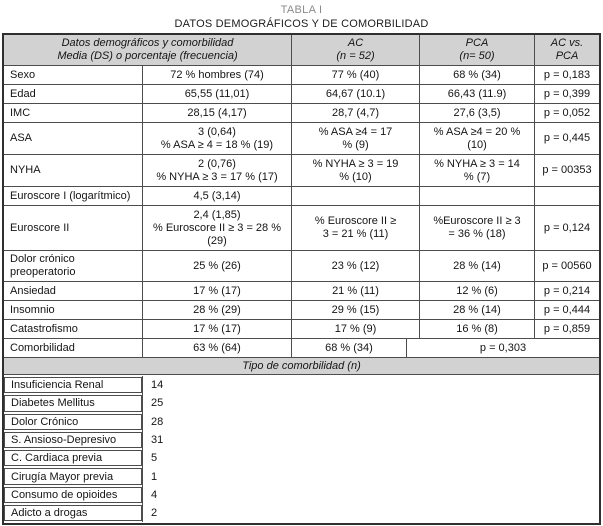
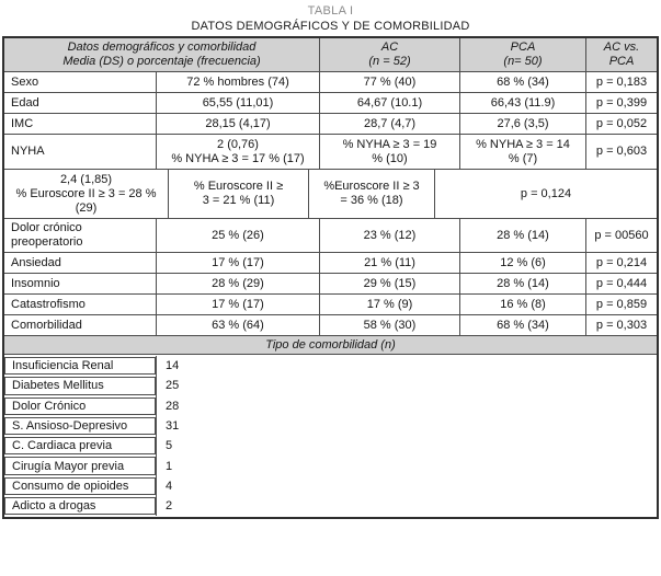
  TABLA I
  DATOS DEMOGRÁFICOS Y DE COMORBILIDAD
  Datos demográficos y comorbilidad
  Media (DS) o porcentaje (frecuencia)
  AC
  (n = 52)
  PCA
  (n= 50)
  AC vs. PCA
  Sexo
  72 % hombres (74)
  77 % (40)
  68 % (34)
  p = 0,183
  Edad
  65,55 (11,01)
  64,67 (10.1)
  66,43 (11.9)
  p = 0,399
  IMC
  28,15 (4,17)
  28,7 (4,7)
  27,6 (3,5)
  p = 0,052
- ASA
- 3 (0,64)
- % ASA ≥ 4 = 18 % (19)
- % ASA ≥4 = 17
- % (9)
- % ASA ≥4 = 20 %
- (10)
- p = 0,445
  NYHA
  2 (0,76)
  % NYHA ≥ 3 = 17 % (17)
  % NYHA ≥ 3 = 19
  % (10)
  % NYHA ≥ 3 = 14
  % (7)
- p = 00353
+ p = 0,603
- Euroscore I (logarítmico)
- 4,5 (3,14)
- Euroscore II
  2,4 (1,85)
  % Euroscore II ≥ 3 = 28 %
  (29)
  % Euroscore II ≥
  3 = 21 % (11)
  %Euroscore II ≥ 3
  = 36 % (18)
  p = 0,124
  Dolor crónico
  preoperatorio
  25 % (26)
  23 % (12)
  28 % (14)
  p = 00560
  Ansiedad
  17 % (17)
  21 % (11)
  12 % (6)
  p = 0,214
  Insomnio
  28 % (29)
  29 % (15)
  28 % (14)
  p = 0,444
  Catastrofismo
  17 % (17)
  17 % (9)
  16 % (8)
  p = 0,859
  Comorbilidad
  63 % (64)
+ 58 % (30)
  68 % (34)
  p = 0,303
  Tipo de comorbilidad (n)
  Insuficiencia Renal
  14
  Diabetes Mellitus
  25
  Dolor Crónico
  28
  S. Ansioso-Depresivo
  31
  C. Cardiaca previa
  5
  Cirugía Mayor previa
  1
  Consumo de opioides
  4
  Adicto a drogas
  2
